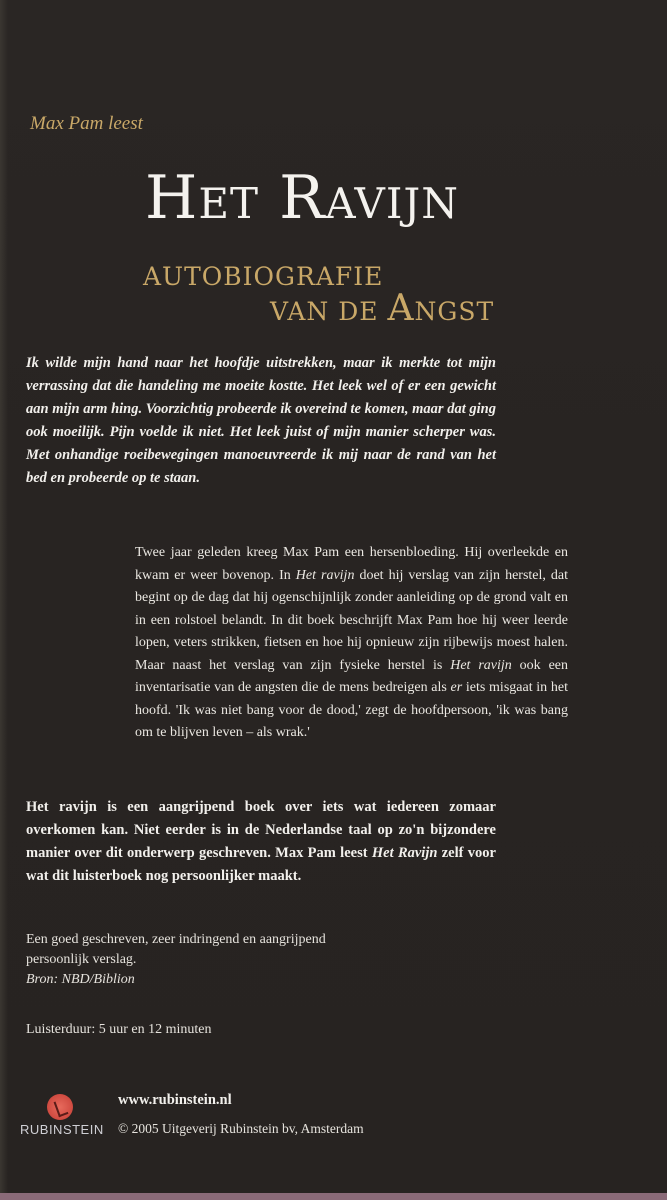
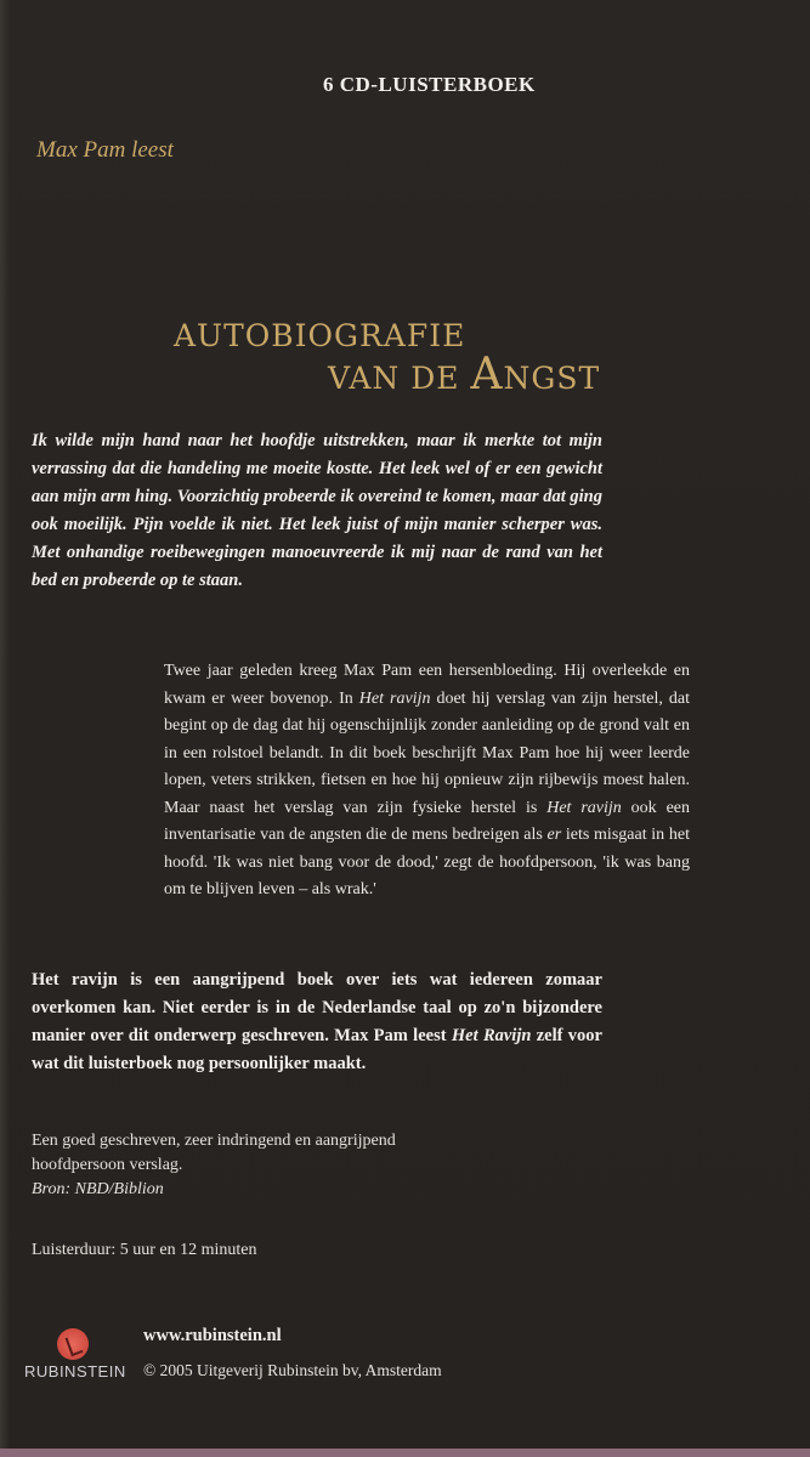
+ 6 CD-LUISTERBOEK
  Max Pam leest
- Het Ravijn
  AUTOBIOGRAFIE
  VAN DE Angst
  Ik wilde mijn hand naar het hoofdje uitstrekken, maar ik merkte tot mijn verrassing dat die handeling me moeite kostte. Het leek wel of er een gewicht aan mijn arm hing. Voorzichtig probeerde ik overeind te komen, maar dat ging ook moeilijk. Pijn voelde ik niet. Het leek juist of mijn manier scherper was. Met onhandige roeibewegingen manoeuvreerde ik mij naar de rand van het bed en probeerde op te staan.
  Twee jaar geleden kreeg Max Pam een hersenbloeding. Hij overleekde en kwam er weer bovenop. In Het ravijn doet hij verslag van zijn herstel, dat begint op de dag dat hij ogenschijnlijk zonder aanleiding op de grond valt en in een rolstoel belandt. In dit boek beschrijft Max Pam hoe hij weer leerde lopen, veters strikken, fietsen en hoe hij opnieuw zijn rijbewijs moest halen. Maar naast het verslag van zijn fysieke herstel is Het ravijn ook een inventarisatie van de angsten die de mens bedreigen als er iets misgaat in het hoofd. 'Ik was niet bang voor de dood,' zegt de hoofdpersoon, 'ik was bang om te blijven leven – als wrak.'
  Het ravijn is een aangrijpend boek over iets wat iedereen zomaar overkomen kan. Niet eerder is in de Nederlandse taal op zo'n bijzondere manier over dit onderwerp geschreven. Max Pam leest Het Ravijn zelf voor wat dit luisterboek nog persoonlijker maakt.
- Een goed geschreven, zeer indringend en aangrijpend persoonlijk verslag.
+ Een goed geschreven, zeer indringend en aangrijpend hoofdpersoon verslag.
  Bron: NBD/Biblion
  Luisterduur: 5 uur en 12 minuten
  RUBINSTEIN
  www.rubinstein.nl
  © 2005 Uitgeverij Rubinstein bv, Amsterdam
